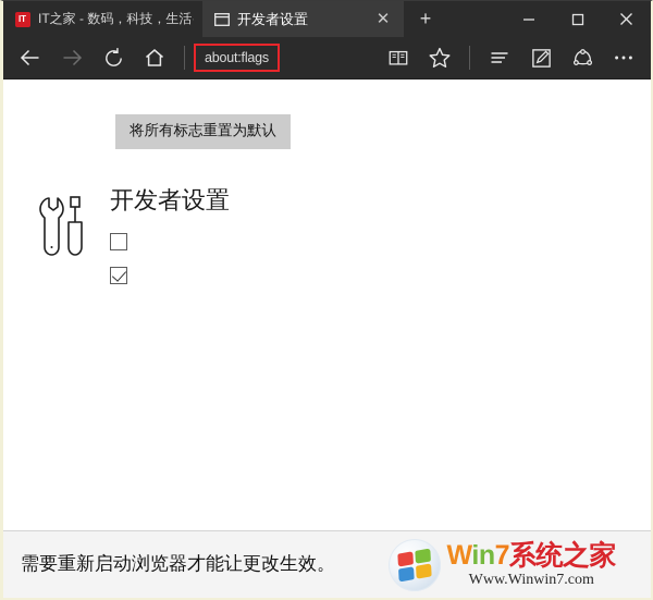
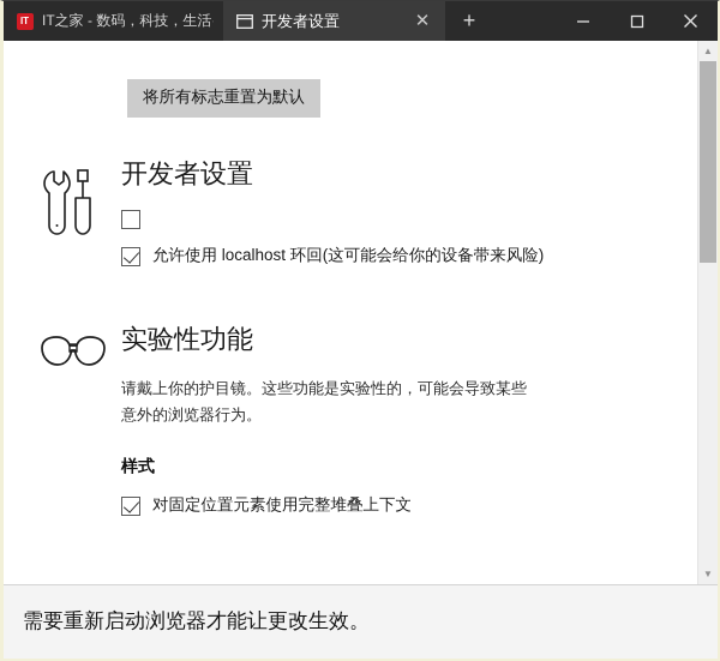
  IT
  IT之家 - 数码，科技，生活
  开发者设置
  ✕
  +
- about:flags
  将所有标志重置为默认
  开发者设置
+ 允许使用 localhost 环回(这可能会给你的设备带来风险)
+ 实验性功能
+ 请戴上你的护目镜。这些功能是实验性的，可能会导致某些意外的浏览器行为。
+ 样式
+ 对固定位置元素使用完整堆叠上下文
+ ▲
+ ▼
  需要重新启动浏览器才能让更改生效。
- Win7系统之家
- Www.Winwin7.com
